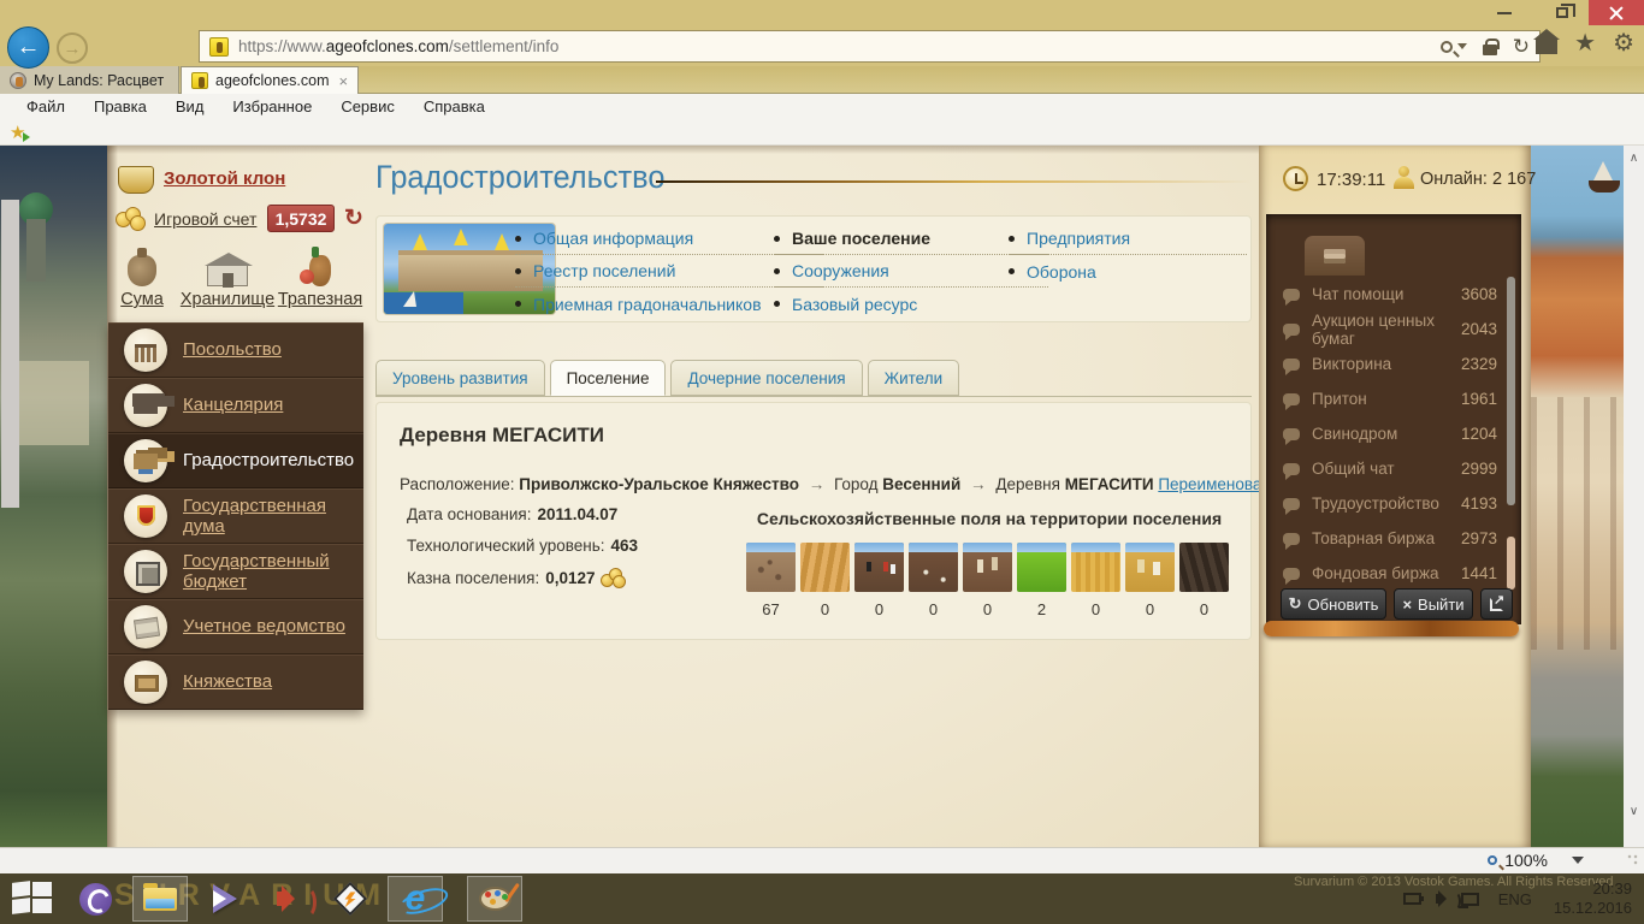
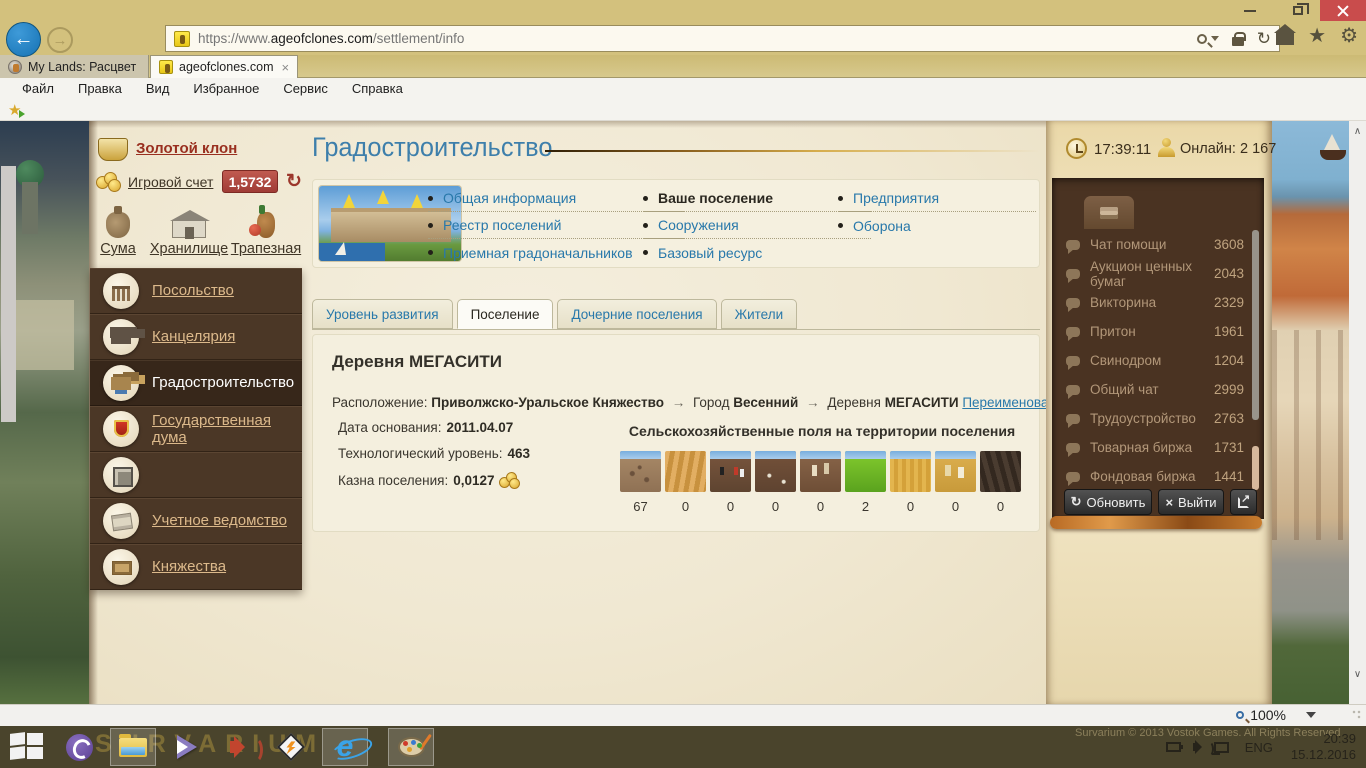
  ←
  →
  https://www.ageofclones.com/settlement/info
  ↻
  ★
  ⚙
  ageofclones.com
  ×
  Файл
  Правка
  Вид
  Избранное
  Сервис
  Справка
  ★
  Золотой клон
  Игровой счет
  1,5732
  ↻
  Сума
  Хранилище
  Трапезная
  Посольство
  Канцелярия
  Градостроительство
  Государственная дума
- Государственный бюджет
  Учетное ведомство
  Княжества
  Градостроительство
  Общая информация
  Реестр поселений
  Приемная градоначальников
  Ваше поселение
  Сооружения
  Базовый ресурс
  Предприятия
  Оборона
  Уровень развития Поселение Дочерние поселения Жители
  Деревня МЕГАСИТИ
  Расположение: Приволжско-Уральское Княжество → Город Весенний → Деревня МЕГАСИТИ Переименова
  Дата основания:
  2011.04.07
  Технологический уровень:
  463
  Казна поселения:
  0,0127
  Сельскохозяйственные поля на территории поселения
  67
  0
  0
  0
  0
  2
  0
  0
  0
  17:39:11
  Онлайн: 2 167
  Чат помощи
  3608
  Аукцион ценных бумаг
  2043
  Викторина
  2329
  Притон
  1961
  Свинодром
  1204
  Общий чат
  2999
  Трудоустройство
- 4193
+ 2763
  Товарная биржа
- 2973
+ 1731
  Фондовая биржа
  1441
  ↻
  Обновить
  ×
  Выйти
  ∧
  ∨
  100%
  Survarium © 2013 Vostok Games. All Rights Reserved
  e
  ENG
  20:39
  15.12.2016
